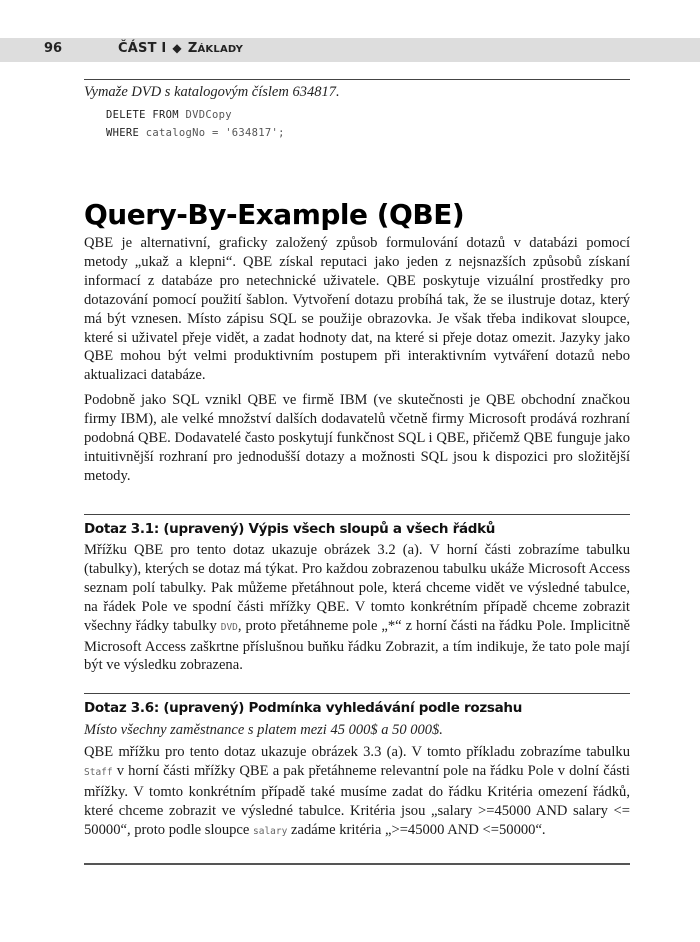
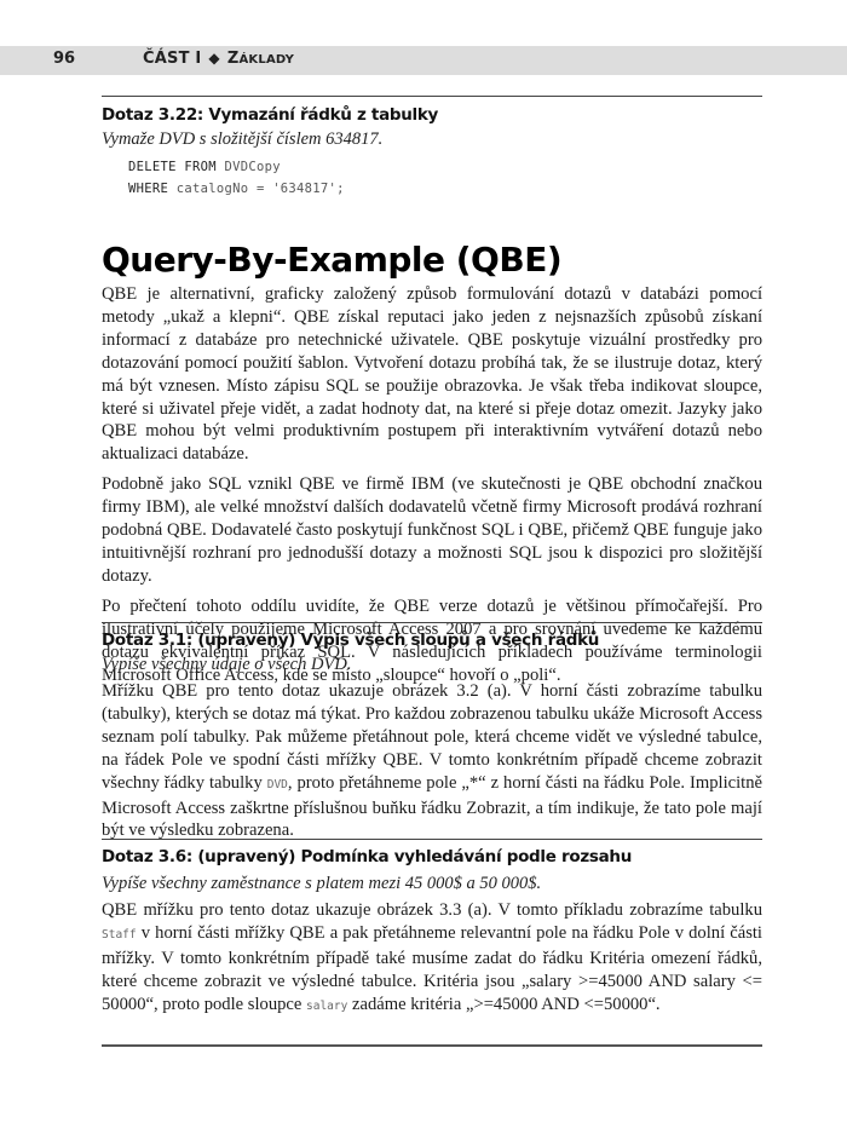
  96
  ČÁST I ◆ ZÁKLADY
+ Dotaz 3.22: Vymazání řádků z tabulky
- Vymaže DVD s katalogovým číslem 634817.
+ Vymaže DVD s složitější číslem 634817.
  DELETE FROM DVDCopy
  WHERE catalogNo = '634817';
  Query-By-Example (QBE)
  QBE je alternativní, graficky založený způsob formulování dotazů v databázi pomocí metody „ukaž a klepni“. QBE získal reputaci jako jeden z nejsnazších způsobů získaní informací z databáze pro netechnické uživatele. QBE poskytuje vizuální prostředky pro dotazování pomocí použití šablon. Vytvoření dotazu probíhá tak, že se ilustruje dotaz, který má být vznesen. Místo zápisu SQL se použije obrazovka. Je však třeba indikovat sloupce, které si uživatel přeje vidět, a zadat hodnoty dat, na které si přeje dotaz omezit. Jazyky jako QBE mohou být velmi produktivním postupem při interaktivním vytváření dotazů nebo aktualizaci databáze.
- Podobně jako SQL vznikl QBE ve firmě IBM (ve skutečnosti je QBE obchodní značkou firmy IBM), ale velké množství dalších dodavatelů včetně firmy Microsoft prodává rozhraní podobná QBE. Dodavatelé často poskytují funkčnost SQL i QBE, přičemž QBE funguje jako intuitivnější rozhraní pro jednodušší dotazy a možnosti SQL jsou k dispozici pro složitější metody.
+ Podobně jako SQL vznikl QBE ve firmě IBM (ve skutečnosti je QBE obchodní značkou firmy IBM), ale velké množství dalších dodavatelů včetně firmy Microsoft prodává rozhraní podobná QBE. Dodavatelé často poskytují funkčnost SQL i QBE, přičemž QBE funguje jako intuitivnější rozhraní pro jednodušší dotazy a možnosti SQL jsou k dispozici pro složitější dotazy.
+ Po přečtení tohoto oddílu uvidíte, že QBE verze dotazů je většinou přímočařejší. Pro ilustrativní účely použijeme Microsoft Access 2007 a pro srovnání uvedeme ke každému dotazu ekvivalentní příkaz SQL. V následujících příkladech používáme terminologii Microsoft Office Access, kde se místo „sloupce“ hovoří o „poli“.
  Dotaz 3.1: (upravený) Výpis všech sloupů a všech řádků
+ Vypíše všechny údaje o všech DVD.
  Mřížku QBE pro tento dotaz ukazuje obrázek 3.2 (a). V horní části zobrazíme tabulku (tabulky), kterých se dotaz má týkat. Pro každou zobrazenou tabulku ukáže Microsoft Access seznam polí tabulky. Pak můžeme přetáhnout pole, která chceme vidět ve výsledné tabulce, na řádek Pole ve spodní části mřížky QBE. V tomto konkrétním případě chceme zobrazit všechny řádky tabulky DVD, proto přetáhneme pole „*“ z horní části na řádku Pole. Implicitně Microsoft Access zaškrtne příslušnou buňku řádku Zobrazit, a tím indikuje, že tato pole mají být ve výsledku zobrazena.
  Dotaz 3.6: (upravený) Podmínka vyhledávání podle rozsahu
- Místo všechny zaměstnance s platem mezi 45 000$ a 50 000$.
+ Vypíše všechny zaměstnance s platem mezi 45 000$ a 50 000$.
  QBE mřížku pro tento dotaz ukazuje obrázek 3.3 (a). V tomto příkladu zobrazíme tabulku Staff v horní části mřížky QBE a pak přetáhneme relevantní pole na řádku Pole v dolní části mřížky. V tomto konkrétním případě také musíme zadat do řádku Kritéria omezení řádků, které chceme zobrazit ve výsledné tabulce. Kritéria jsou „salary >=45000 AND salary <= 50000“, proto podle sloupce salary zadáme kritéria „>=45000 AND <=50000“.
